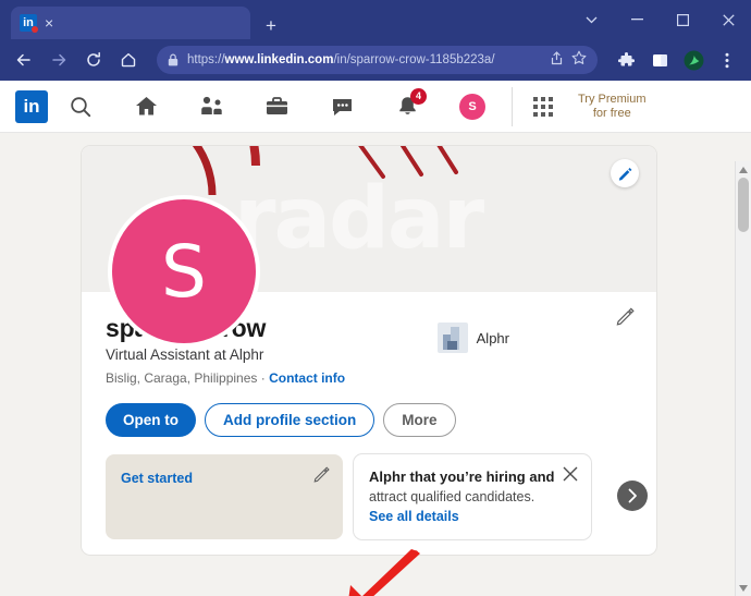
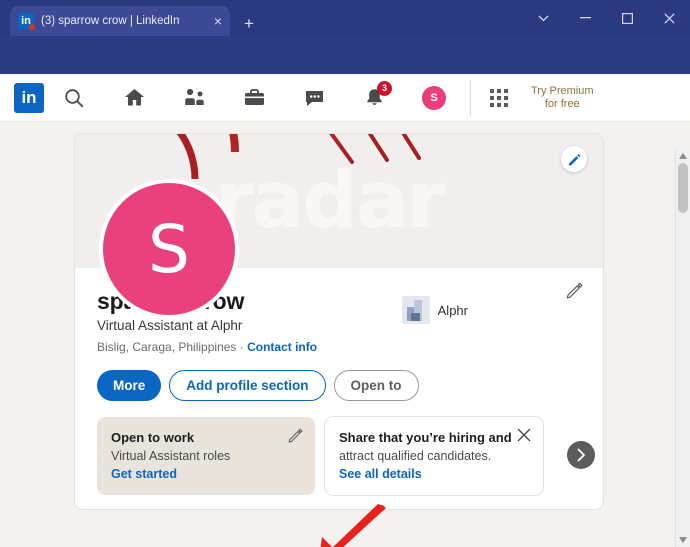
  in
+ (3) sparrow crow | LinkedIn
  ×
  +
- https://www.linkedin.com/in/sparrow-crow-1185b223a/
  in
- 4
+ 3
  S
  Try Premium
  for free
  radar
  S
  Alphr
  Virtual Assistant at Alphr
  Bislig, Caraga, Philippines · Contact info
- Open to
+ More
  Add profile section
- More
+ Open to
+ Open to work
+ Virtual Assistant roles
  Get started
- Alphr that you’re hiring and
+ Share that you’re hiring and
  attract qualified candidates.
  See all details
